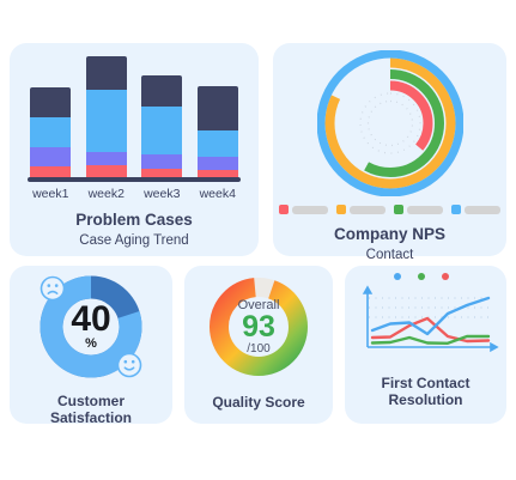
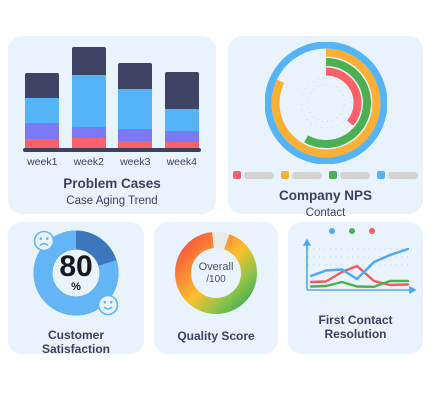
  week1
  week2
  week3
  week4
  Problem Cases
  Case Aging Trend
  Company NPS
  Contact
- 40
+ 80
  %
  Customer
  Satisfaction
  Overall
- 93
  /100
  Quality Score
  First Contact
  Resolution
